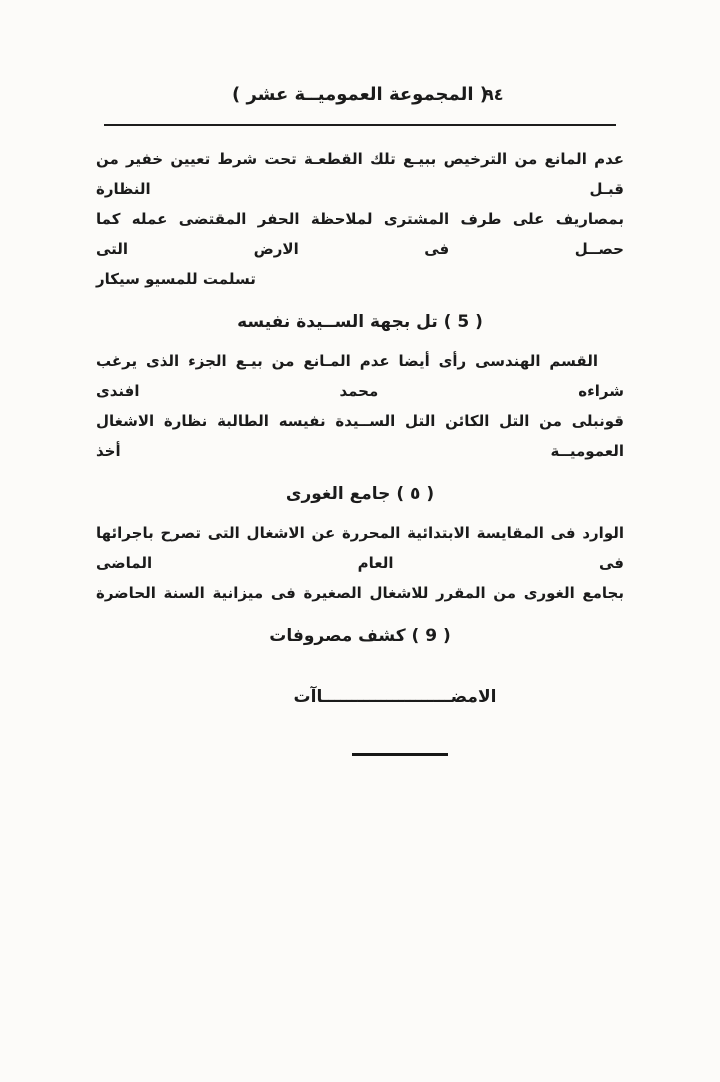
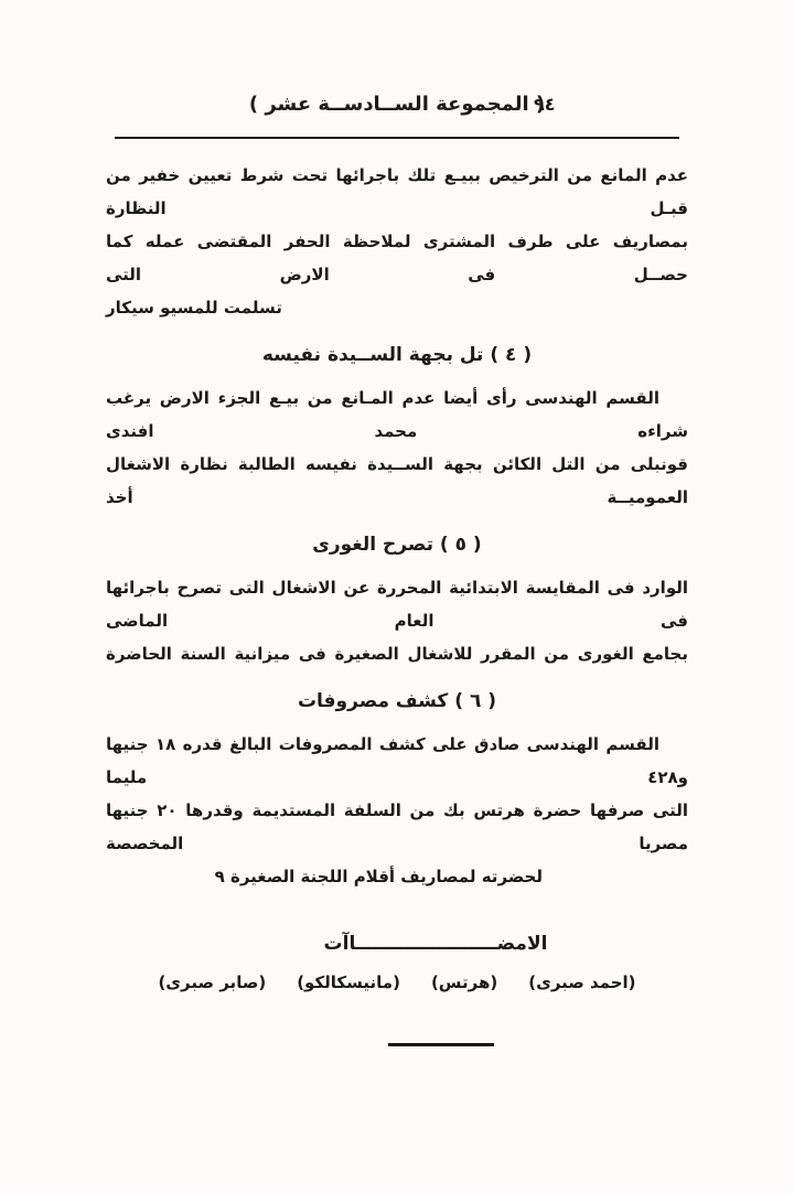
- ( المجموعة العموميــة عشر )
+ ( المجموعة الســادســة عشر )
  ٩٤
- عدم المانع من الترخيص ببيـع تلك القطعـة تحت شرط تعيين خفير من قبـل النظارة
+ عدم المانع من الترخيص ببيـع تلك باجرائها تحت شرط تعيين خفير من قبـل النظارة
  بمصاريف على طرف المشترى لملاحظة الحفر المقتضى عمله كما حصــل فى الارض التى
  تسلمت للمسيو سيكار
- ( 5 ) تل بجهة الســيدة نفيسه
+ ( ٤ ) تل بجهة الســيدة نفيسه
- القسم الهندسى رأى أيضا عدم المـانع من بيـع الجزء الذى يرغب شراءه محمد افندى
+ القسم الهندسى رأى أيضا عدم المـانع من بيـع الجزء الارض يرغب شراءه محمد افندى
- قونبلى من التل الكائن التل الســيدة نفيسه الطالبة نظارة الاشغال العموميــة أخذ
+ قونبلى من التل الكائن بجهة الســيدة نفيسه الطالبة نظارة الاشغال العموميــة أخذ
- ( ٥ ) جامع الغورى
+ ( ٥ ) تصرح الغورى
  الوارد فى المقايسة الابتدائية المحررة عن الاشغال التى تصرح باجرائها فى العام الماضى
  بجامع الغورى من المقرر للاشغال الصغيرة فى ميزانية السنة الحاضرة
- ( 9 ) كشف مصروفات
+ ( ٦ ) كشف مصروفات
+ القسم الهندسى صادق على كشف المصروفات البالغ قدره ١٨ جنيها و٤٢٨ مليما
+ التى صرفها حضرة هرتس بك من السلفة المستديمة وقدرها ٢٠ جنيها مصريا المخصصة
+ لحضرته لمصاريف أقلام اللجنة الصغيرة ٩
  الامضــــــــــــــــــــــاآت
+ (احمد صبرى)
+ (هرتس)
+ (مانيسكالكو)
+ (صابر صبرى)
